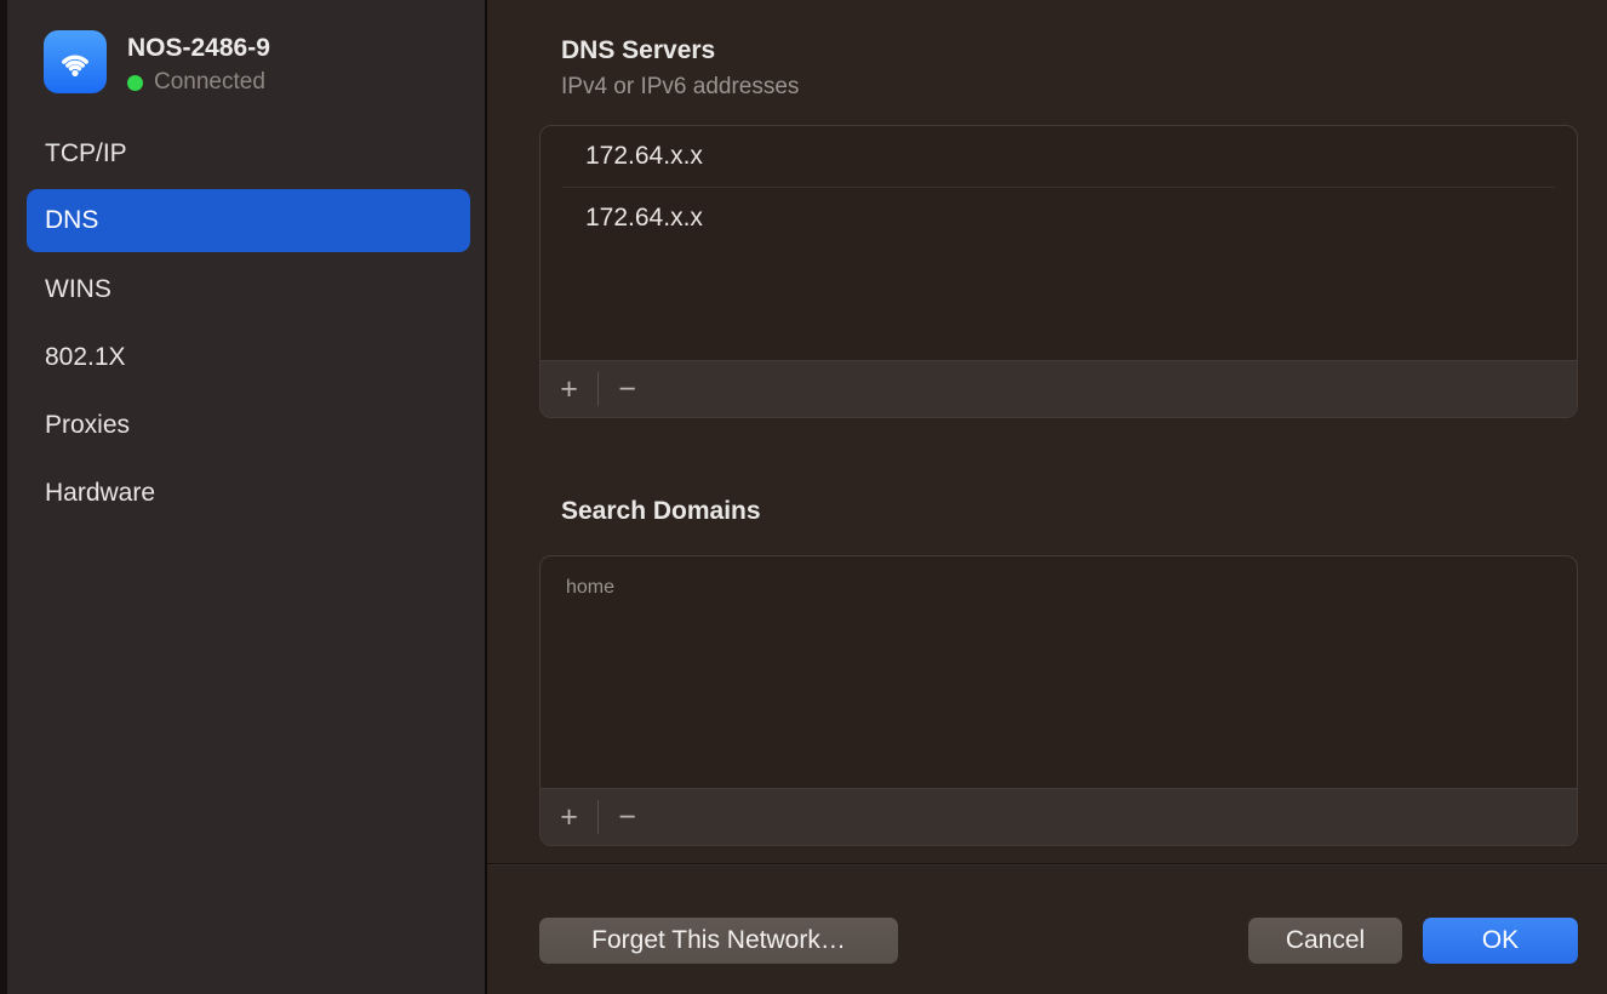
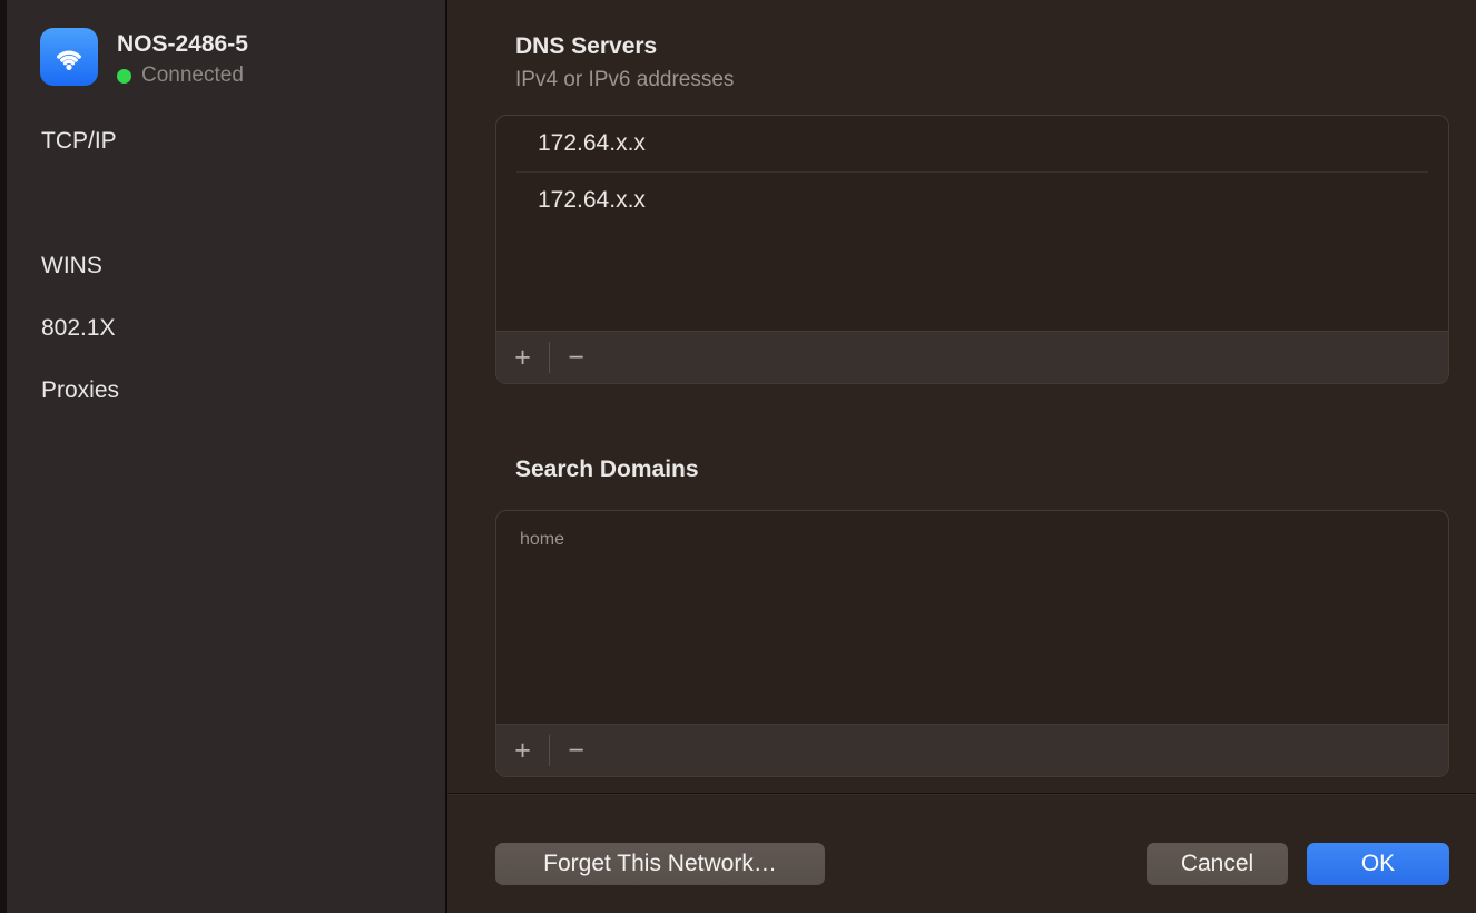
- NOS-2486-9
+ NOS-2486-5
  Connected
  TCP/IP
- DNS
  WINS
  802.1X
  Proxies
- Hardware
  DNS Servers
  IPv4 or IPv6 addresses
  172.64.x.x
  172.64.x.x
  +
  −
  Search Domains
  home
  +
  −
  Forget This Network…
  Cancel
  OK
